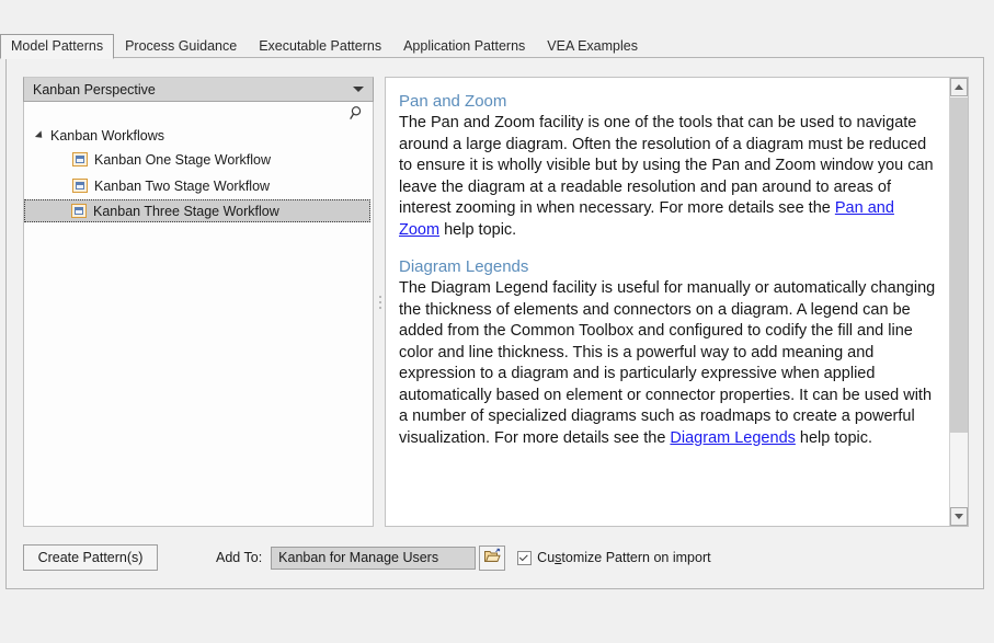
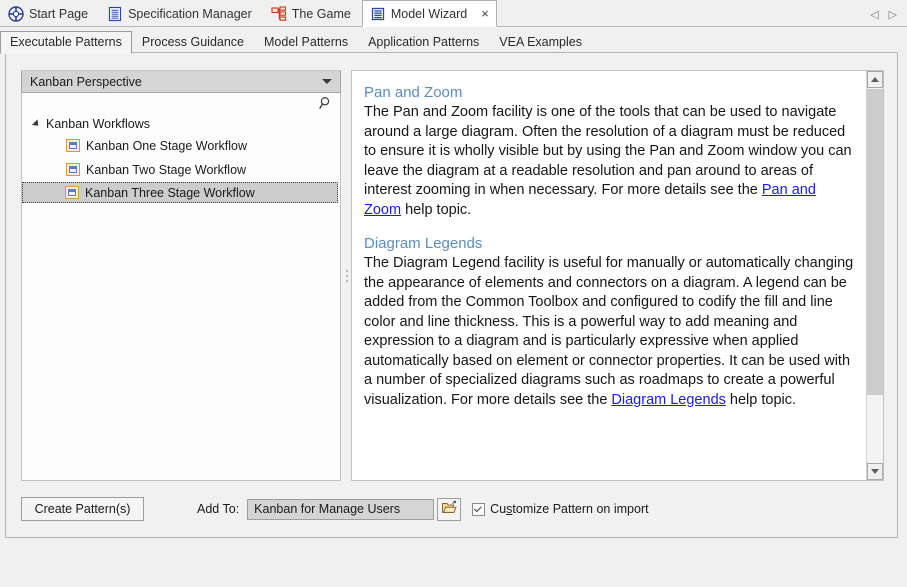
+ Start Page
+ Specification Manager
+ The Game
+ Model Wizard
+ ×
+ ◁
+ ▷
- Model Patterns
+ Executable Patterns
  Process Guidance
- Executable Patterns
+ Model Patterns
  Application Patterns
  VEA Examples
  Kanban Perspective
  Kanban Workflows
  Kanban One Stage Workflow
  Kanban Two Stage Workflow
  Kanban Three Stage Workflow
  Pan and Zoom
  The Pan and Zoom facility is one of the tools that can be used to navigate around a large diagram. Often the resolution of a diagram must be reduced to ensure it is wholly visible but by using the Pan and Zoom window you can leave the diagram at a readable resolution and pan around to areas of interest zooming in when necessary. For more details see the Pan and Zoom help topic.
  Diagram Legends
- The Diagram Legend facility is useful for manually or automatically changing the thickness of elements and connectors on a diagram. A legend can be added from the Common Toolbox and configured to codify the fill and line color and line thickness. This is a powerful way to add meaning and expression to a diagram and is particularly expressive when applied automatically based on element or connector properties. It can be used with a number of specialized diagrams such as roadmaps to create a powerful visualization. For more details see the Diagram Legends help topic.
+ The Diagram Legend facility is useful for manually or automatically changing the appearance of elements and connectors on a diagram. A legend can be added from the Common Toolbox and configured to codify the fill and line color and line thickness. This is a powerful way to add meaning and expression to a diagram and is particularly expressive when applied automatically based on element or connector properties. It can be used with a number of specialized diagrams such as roadmaps to create a powerful visualization. For more details see the Diagram Legends help topic.
  Create Pattern(s)
  Add To:
  Kanban for Manage Users
  Customize Pattern on import
